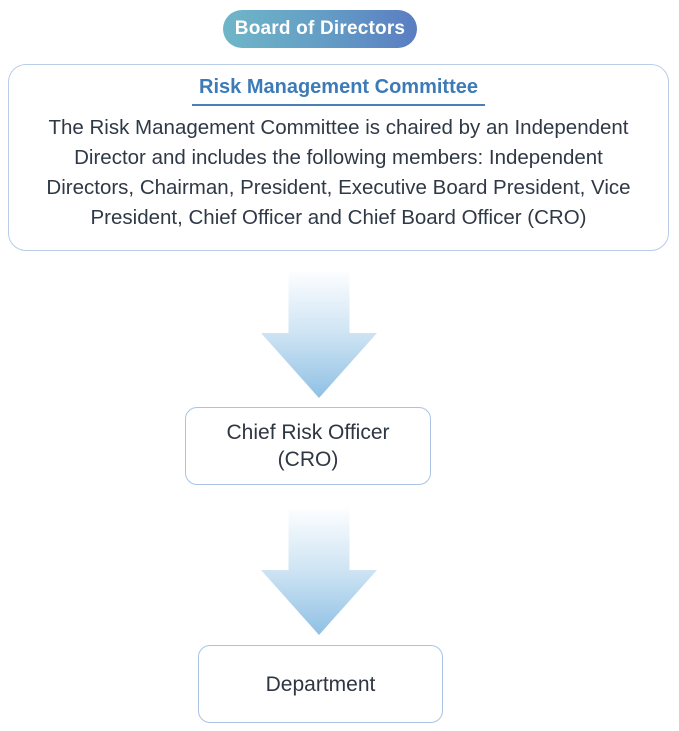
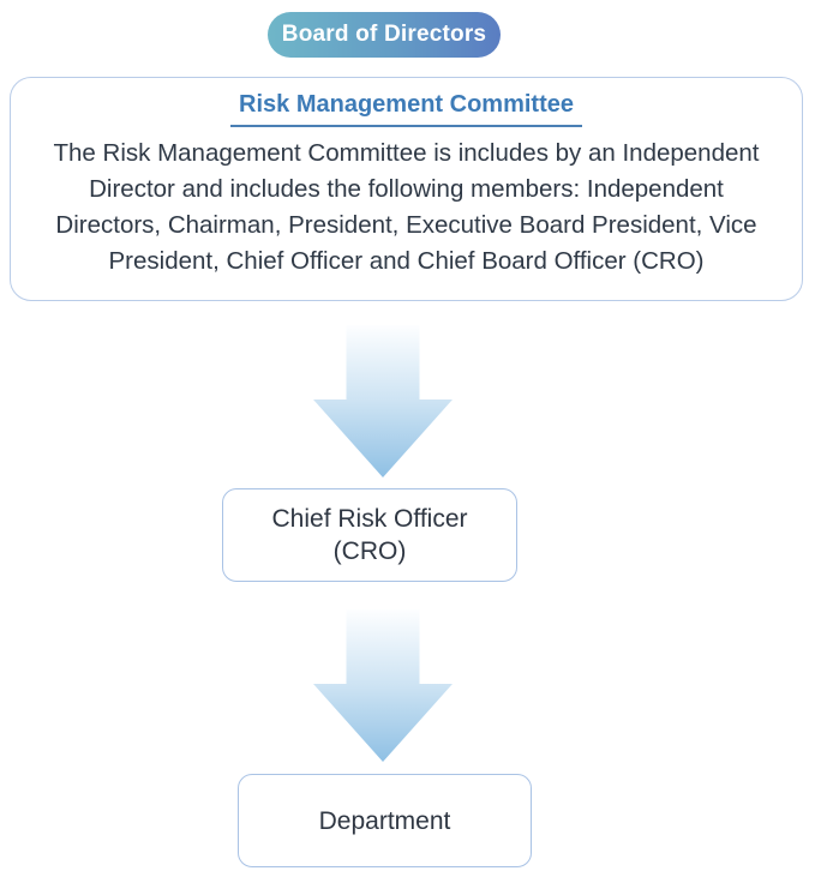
  Board of Directors
  Risk Management Committee
- The Risk Management Committee is chaired by an Independent
+ The Risk Management Committee is includes by an Independent
  Director and includes the following members: Independent
  Directors, Chairman, President, Executive Board President, Vice
  President, Chief Officer and Chief Board Officer (CRO)
  Chief Risk Officer
  (CRO)
  Department
